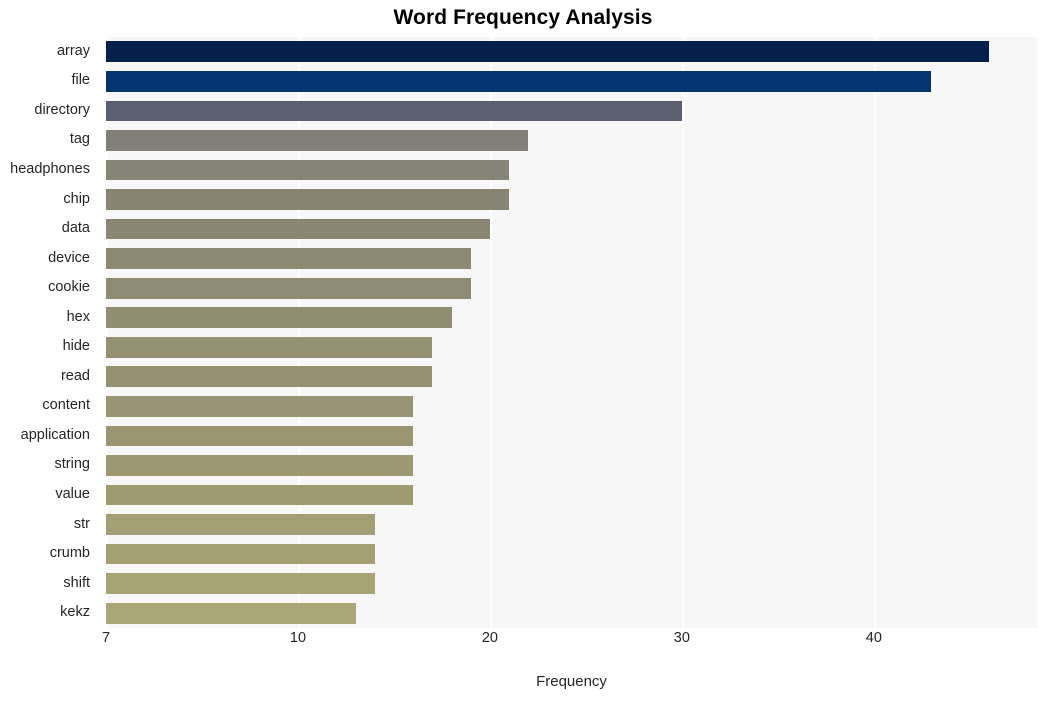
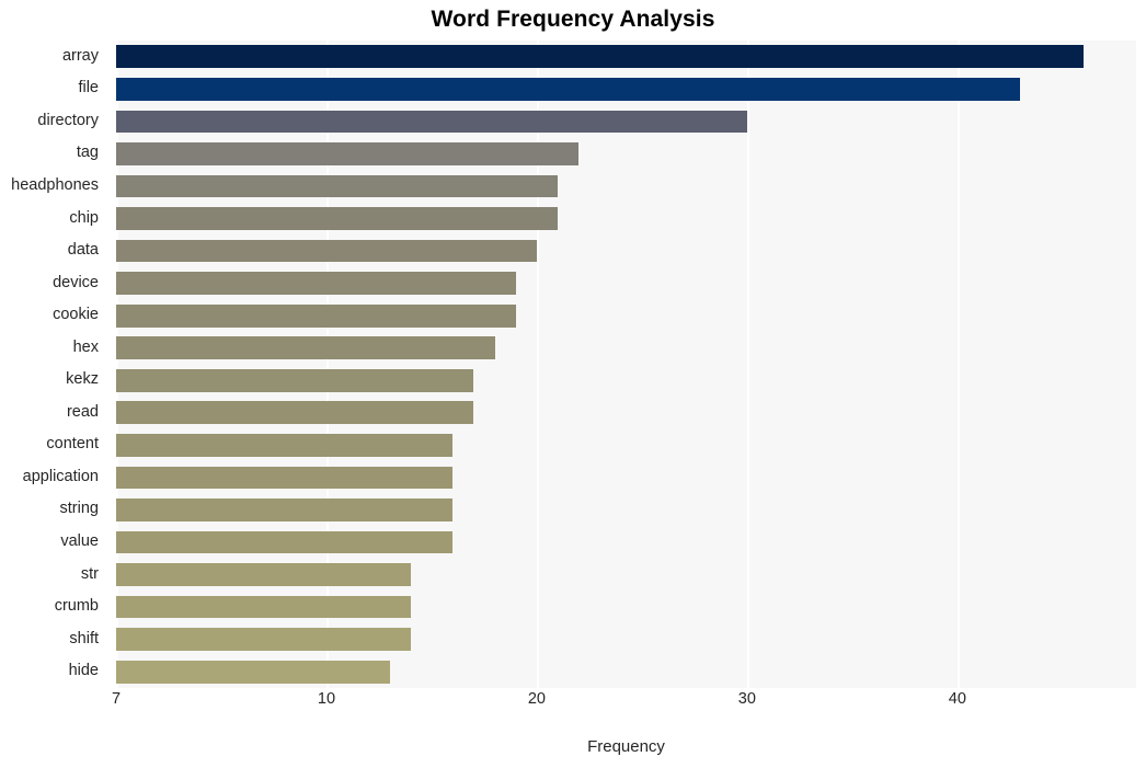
  Word Frequency Analysis
  array
  file
  directory
  tag
  headphones
  chip
  data
  device
  cookie
  hex
- hide
+ kekz
  read
  content
  application
  string
  value
  str
  crumb
  shift
- kekz
+ hide
  7
  10
  20
  30
  40
  Frequency
